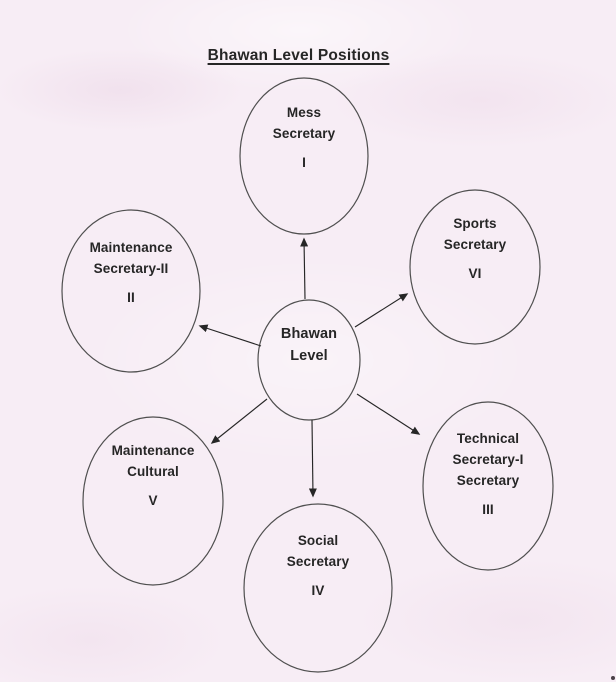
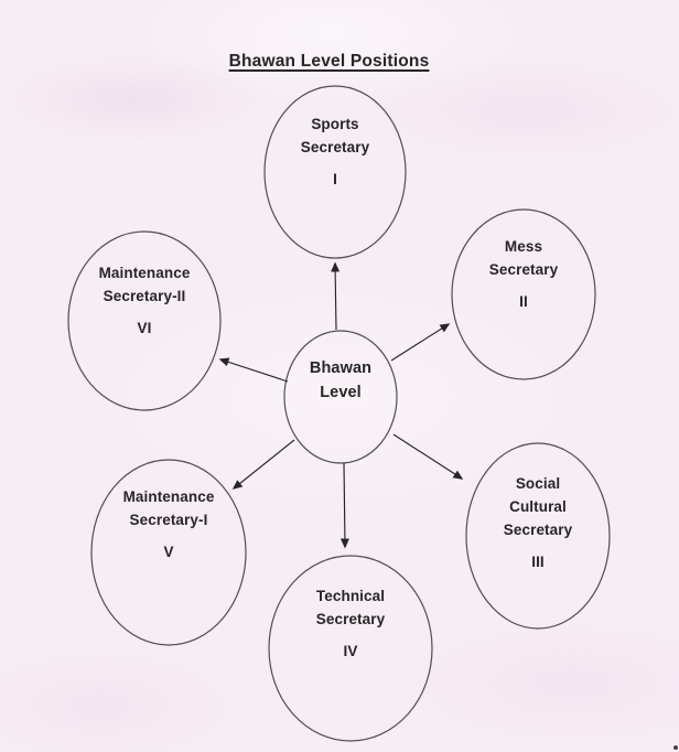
  Bhawan Level Positions
  Bhawan
  Level
- Mess
+ Sports
  Secretary
  I
- Sports
+ Mess
  Secretary
- VI
+ II
- Technical
+ Social
- Secretary-I
+ Cultural
  Secretary
  III
- Social
+ Technical
  Secretary
  IV
  Maintenance
- Cultural
+ Secretary-I
  V
  Maintenance
  Secretary-II
- II
+ VI
